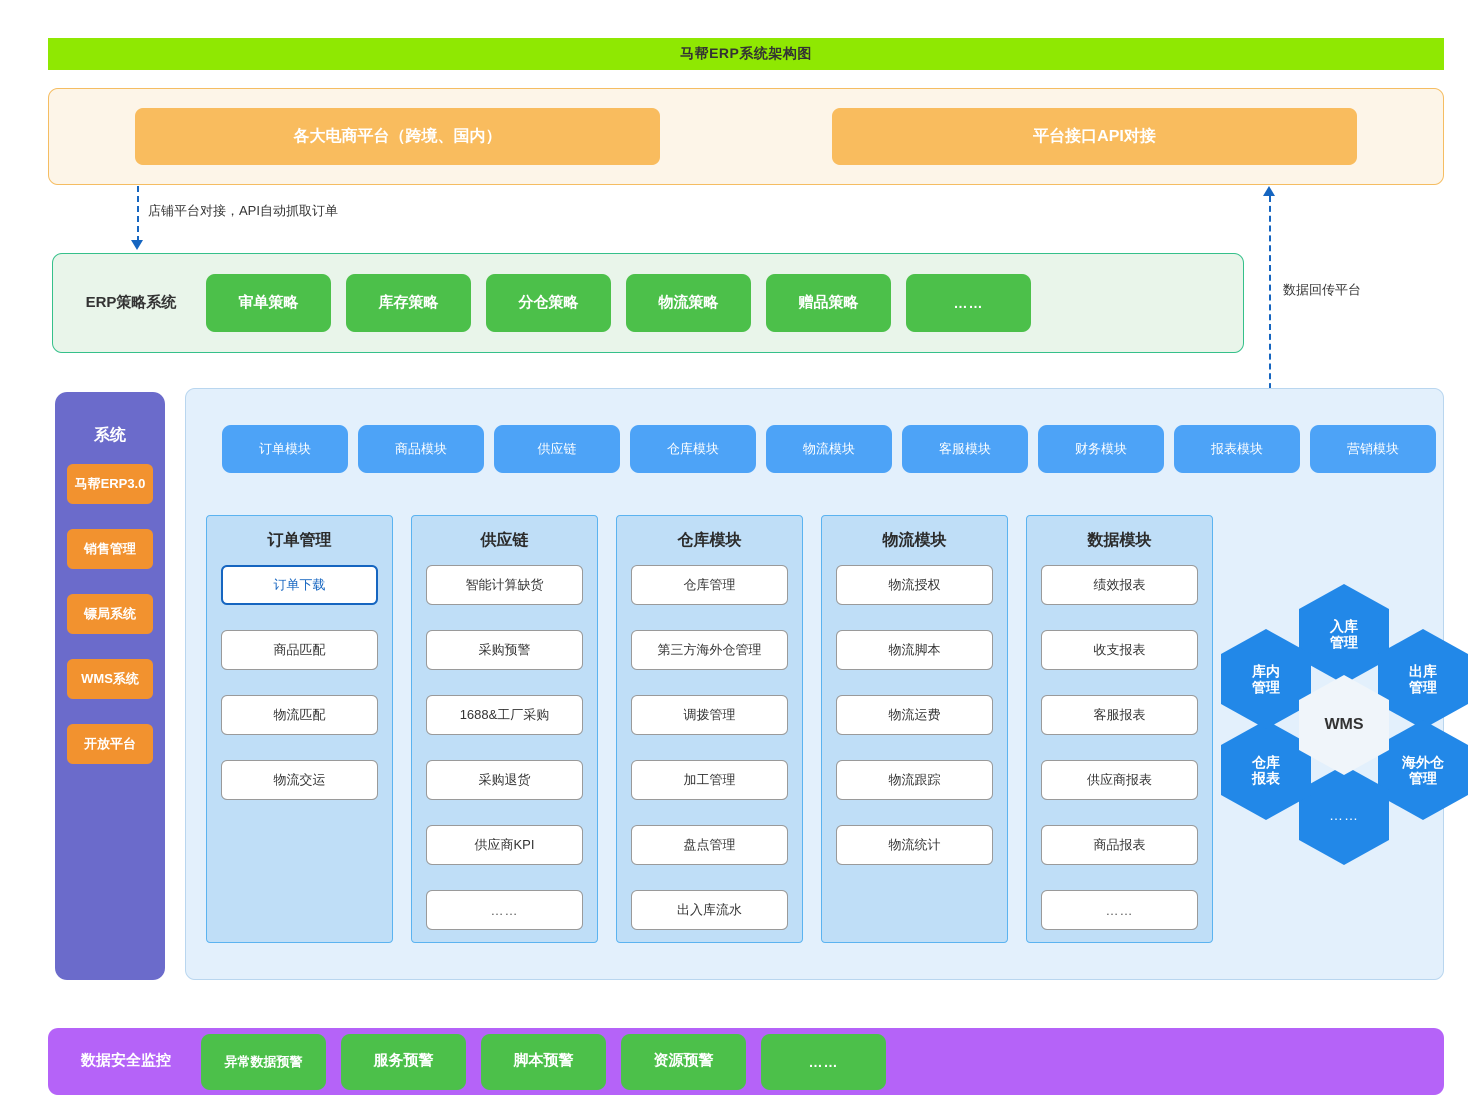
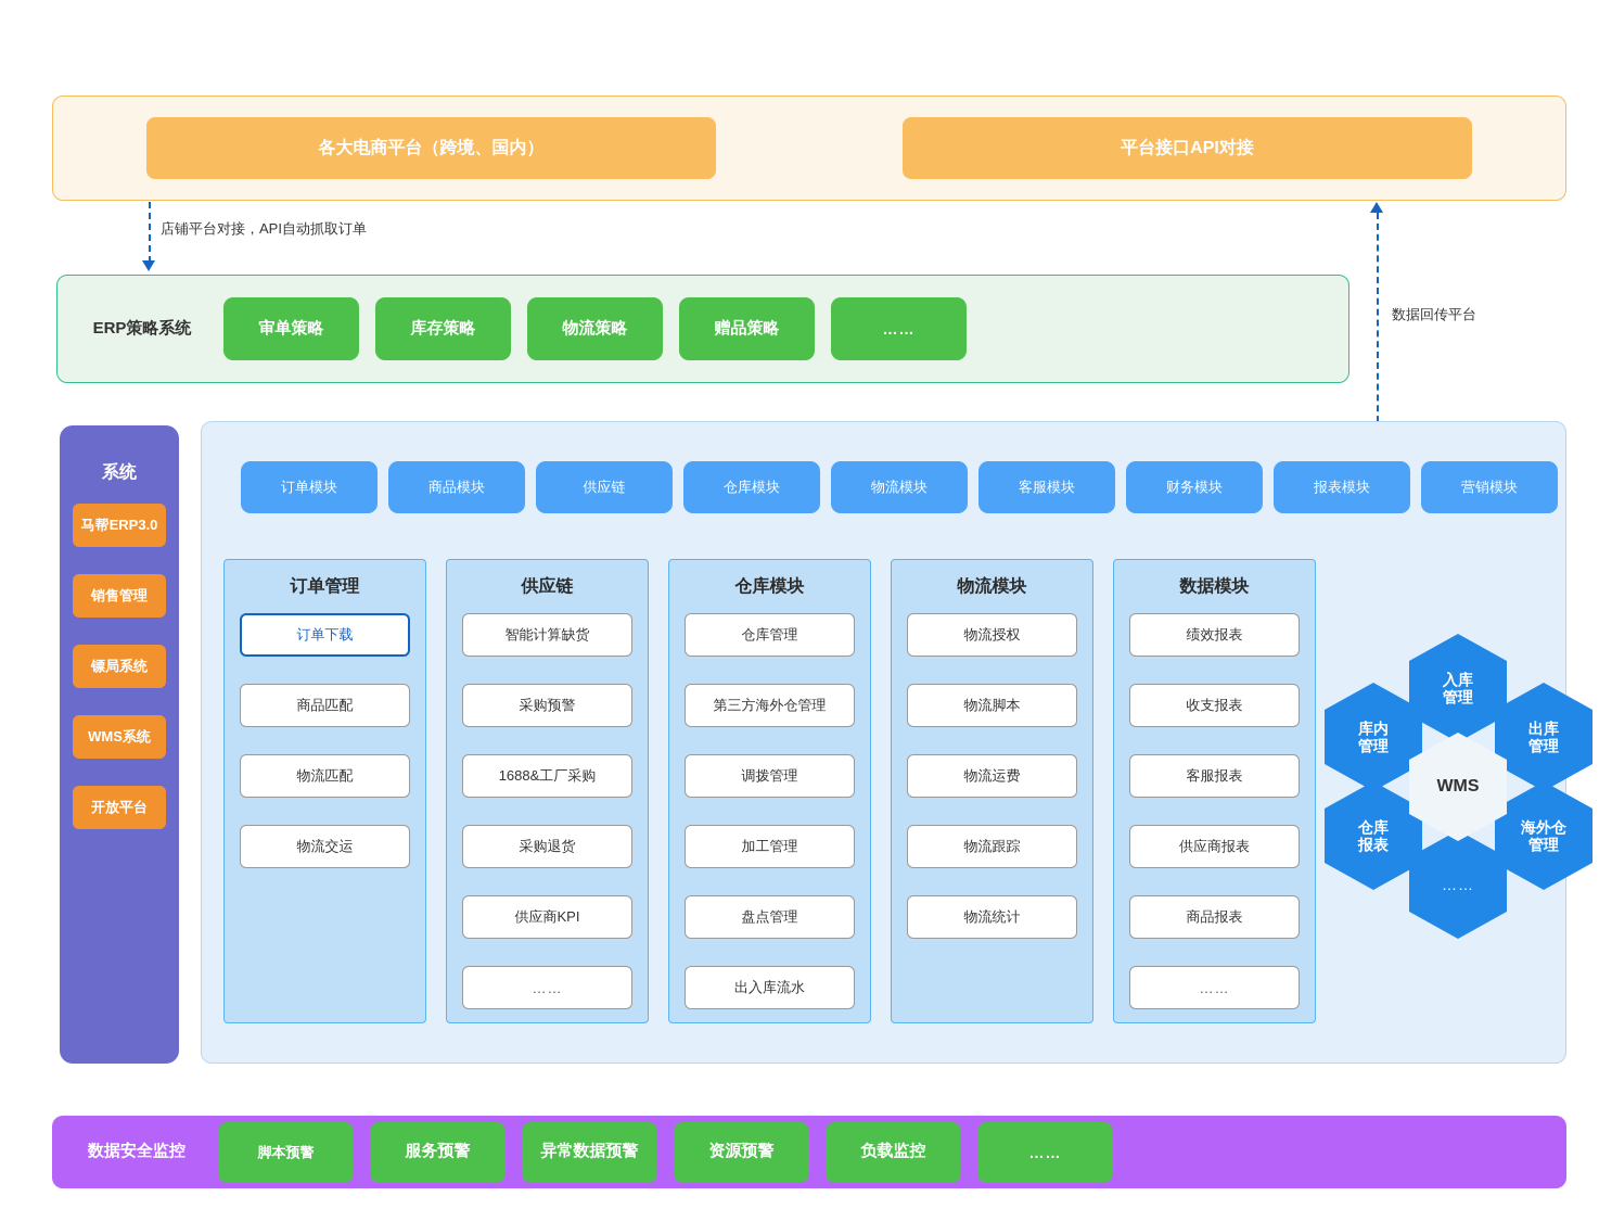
- 马帮ERP系统架构图
  各大电商平台（跨境、国内）
  平台接口API对接
  店铺平台对接，API自动抓取订单
  数据回传平台
  ERP策略系统
  审单策略
  库存策略
- 分仓策略
  物流策略
  赠品策略
  ……
  系统
  马帮ERP3.0
  销售管理
  镖局系统
  WMS系统
  开放平台
  订单模块
  商品模块
  供应链
  仓库模块
  物流模块
  客服模块
  财务模块
  报表模块
  营销模块
  订单管理
  订单下载
  商品匹配
  物流匹配
  物流交运
  供应链
  智能计算缺货
  采购预警
  1688&工厂采购
  采购退货
  供应商KPI
  ……
  仓库模块
  仓库管理
  第三方海外仓管理
  调拨管理
  加工管理
  盘点管理
  出入库流水
  物流模块
  物流授权
  物流脚本
  物流运费
  物流跟踪
  物流统计
  数据模块
  绩效报表
  收支报表
  客服报表
  供应商报表
  商品报表
  ……
  入库
  管理
  出库
  管理
  海外仓
  管理
  ……
  仓库
  报表
  库内
  管理
  WMS
  数据安全监控
- 异常数据预警
+ 脚本预警
  服务预警
- 脚本预警
+ 异常数据预警
  资源预警
+ 负载监控
  ……
